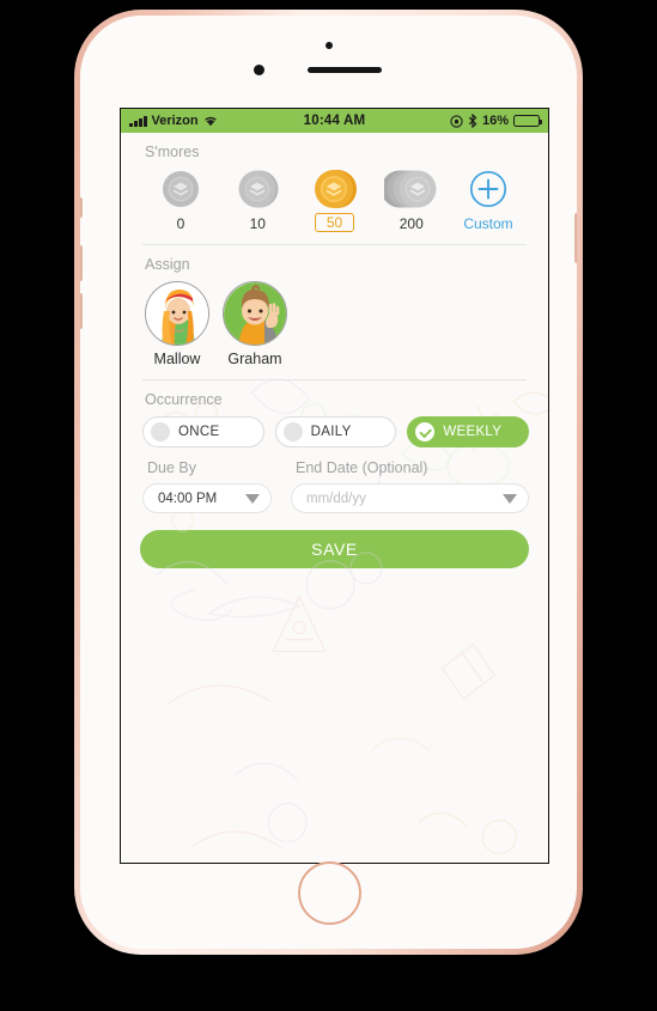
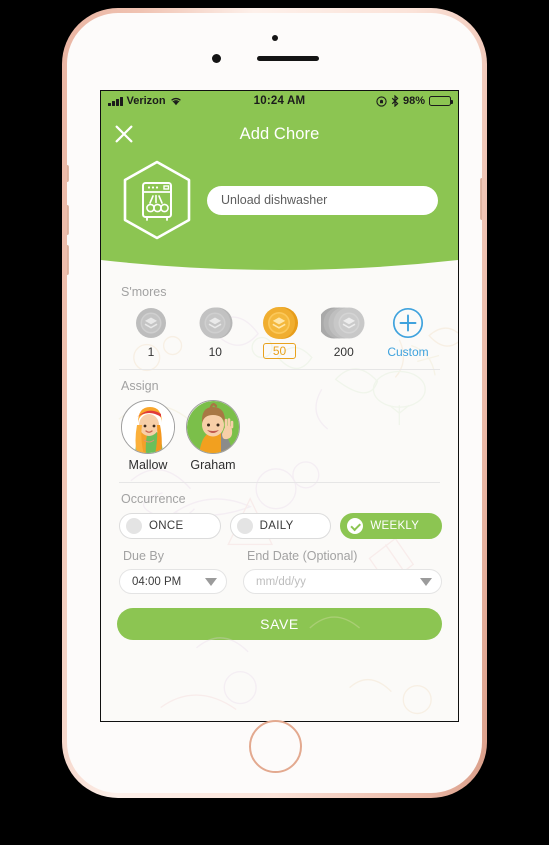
  Verizon
- 10:44 AM
+ 10:24 AM
- 16%
+ 98%
+ Add Chore
+ Unload dishwasher
  S'mores
- 0
+ 1
  10
  50
  200
  Custom
  Assign
  Mallow
  Graham
  Occurrence
  ONCE
  DAILY
  WEEKLY
  Due By
  04:00 PM
  End Date (Optional)
  mm/dd/yy
  SAVE
